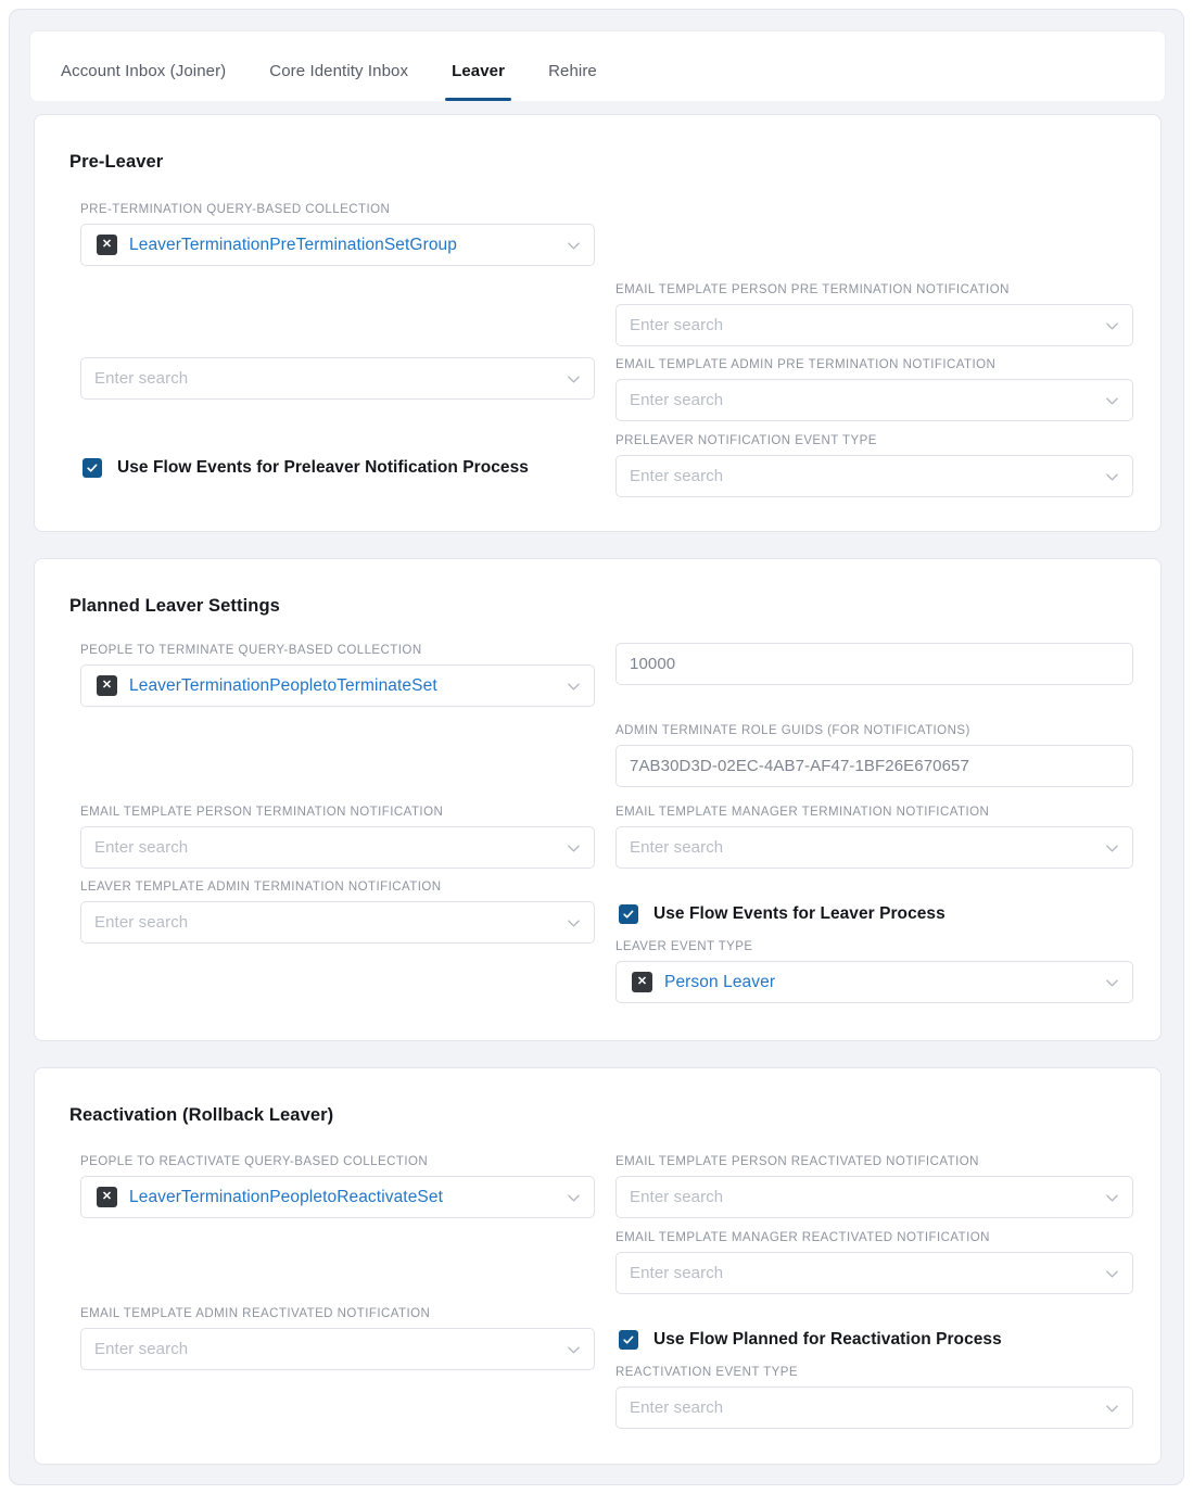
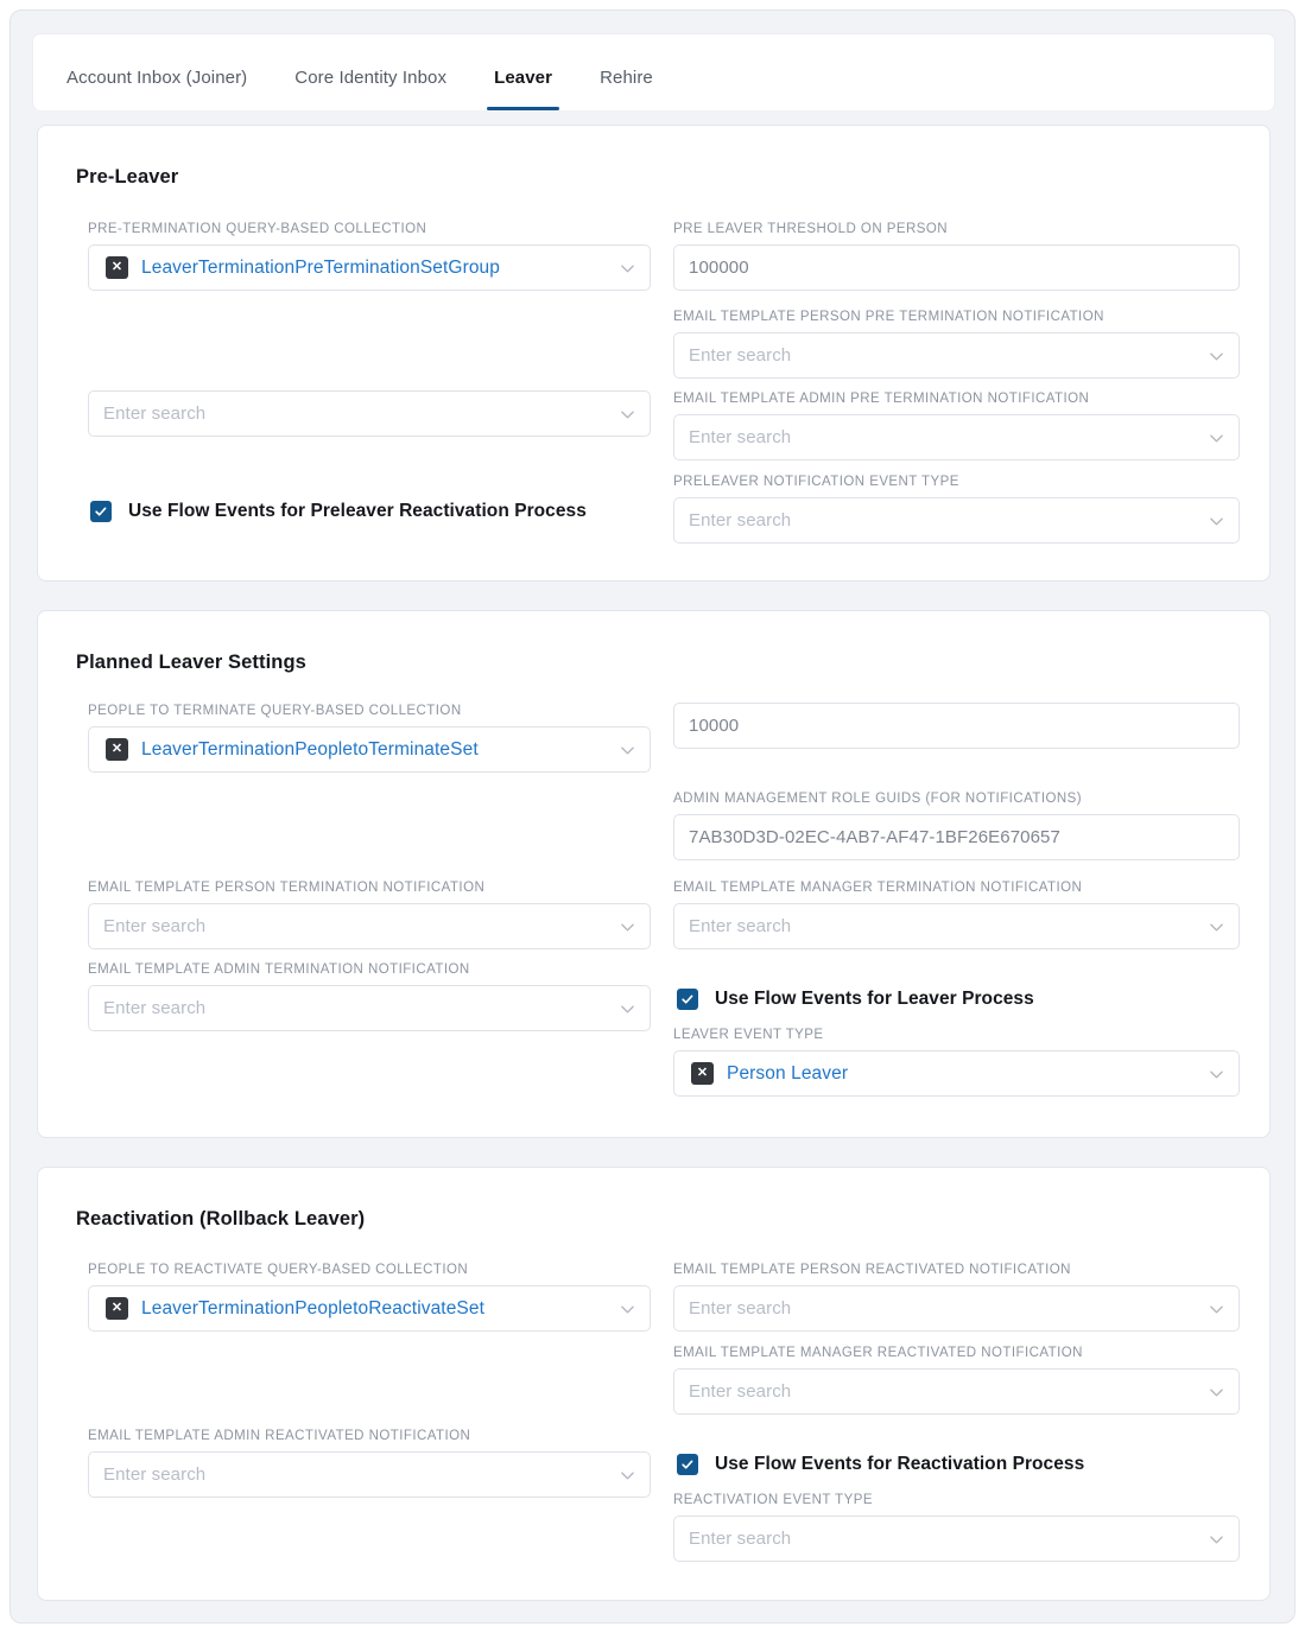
  Account Inbox (Joiner)
  Core Identity Inbox
  Leaver
  Rehire
  Pre-Leaver
  PRE-TERMINATION QUERY-BASED COLLECTION
  ✕
  LeaverTerminationPreTerminationSetGroup
+ PRE LEAVER THRESHOLD ON PERSON
+ 100000
  EMAIL TEMPLATE PERSON PRE TERMINATION NOTIFICATION
  Enter search
  Enter search
  EMAIL TEMPLATE ADMIN PRE TERMINATION NOTIFICATION
  Enter search
  PRELEAVER NOTIFICATION EVENT TYPE
  Enter search
- Use Flow Events for Preleaver Notification Process
+ Use Flow Events for Preleaver Reactivation Process
  Planned Leaver Settings
  PEOPLE TO TERMINATE QUERY-BASED COLLECTION
  ✕
  LeaverTerminationPeopletoTerminateSet
  10000
- ADMIN TERMINATE ROLE GUIDS (FOR NOTIFICATIONS)
+ ADMIN MANAGEMENT ROLE GUIDS (FOR NOTIFICATIONS)
  7AB30D3D-02EC-4AB7-AF47-1BF26E670657
  EMAIL TEMPLATE PERSON TERMINATION NOTIFICATION
  Enter search
  EMAIL TEMPLATE MANAGER TERMINATION NOTIFICATION
  Enter search
- LEAVER TEMPLATE ADMIN TERMINATION NOTIFICATION
+ EMAIL TEMPLATE ADMIN TERMINATION NOTIFICATION
  Enter search
  Use Flow Events for Leaver Process
  LEAVER EVENT TYPE
  ✕
  Person Leaver
  Reactivation (Rollback Leaver)
  PEOPLE TO REACTIVATE QUERY-BASED COLLECTION
  ✕
  LeaverTerminationPeopletoReactivateSet
  EMAIL TEMPLATE PERSON REACTIVATED NOTIFICATION
  Enter search
  EMAIL TEMPLATE MANAGER REACTIVATED NOTIFICATION
  Enter search
  EMAIL TEMPLATE ADMIN REACTIVATED NOTIFICATION
  Enter search
- Use Flow Planned for Reactivation Process
+ Use Flow Events for Reactivation Process
  REACTIVATION EVENT TYPE
  Enter search
